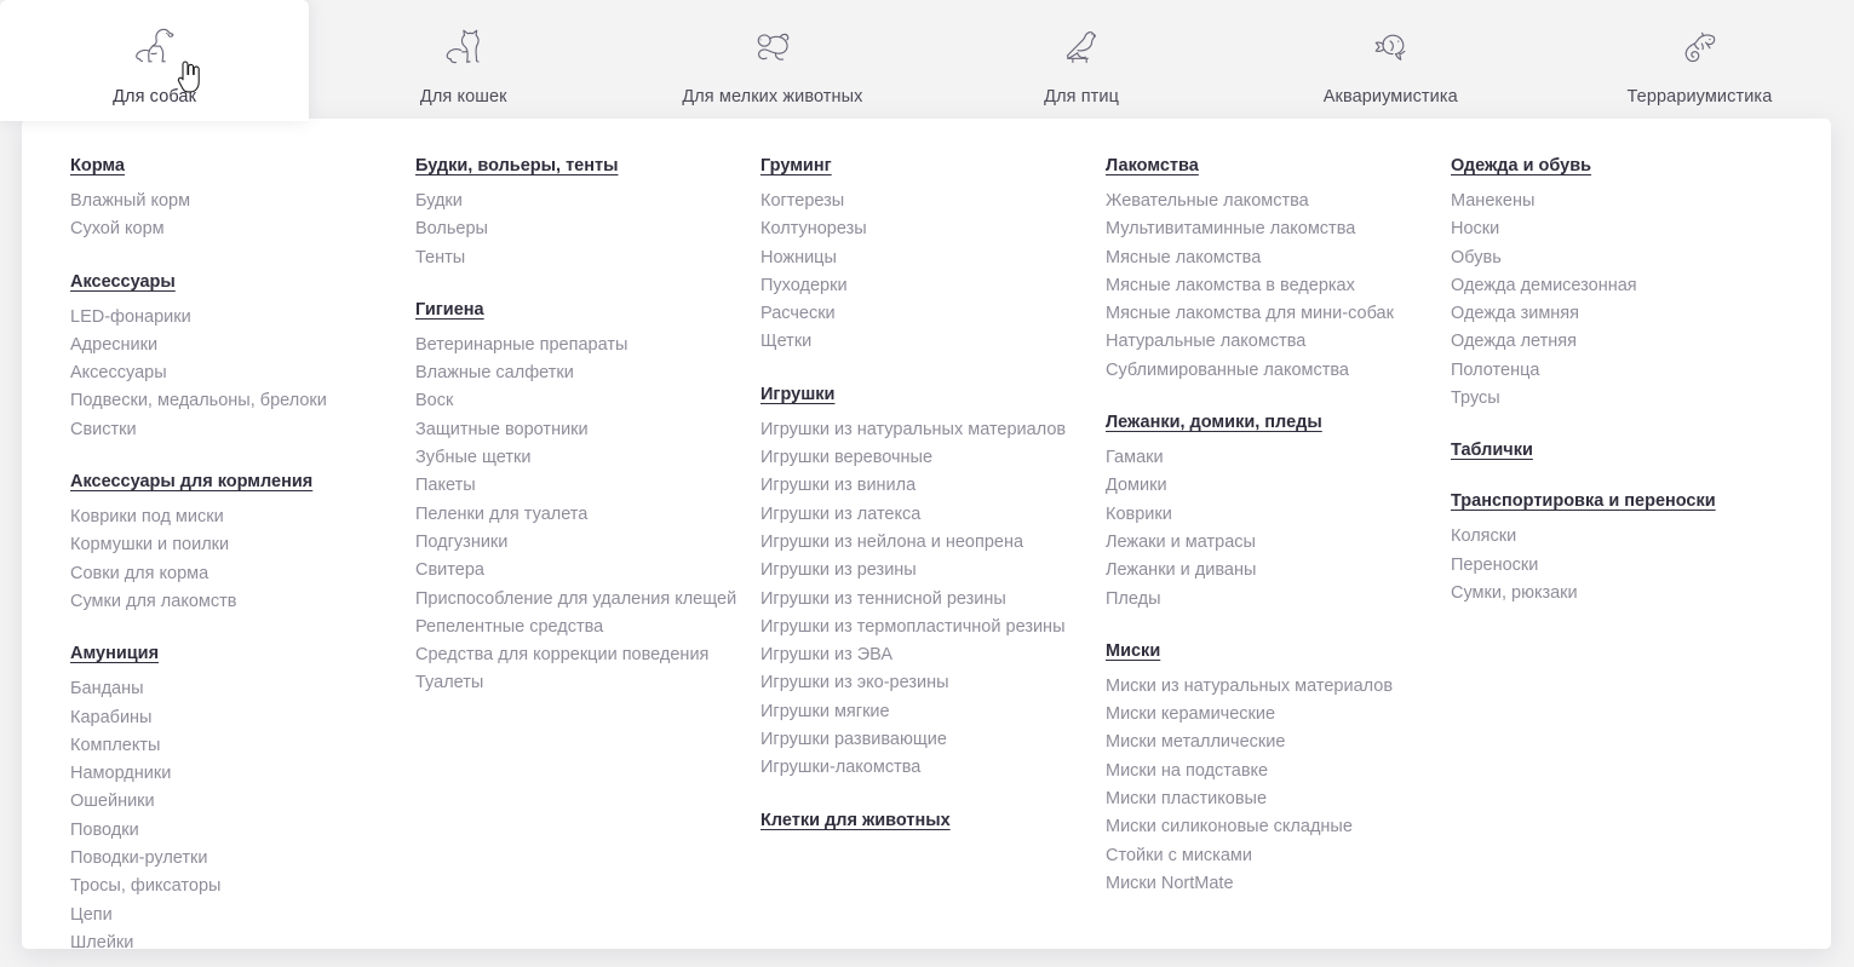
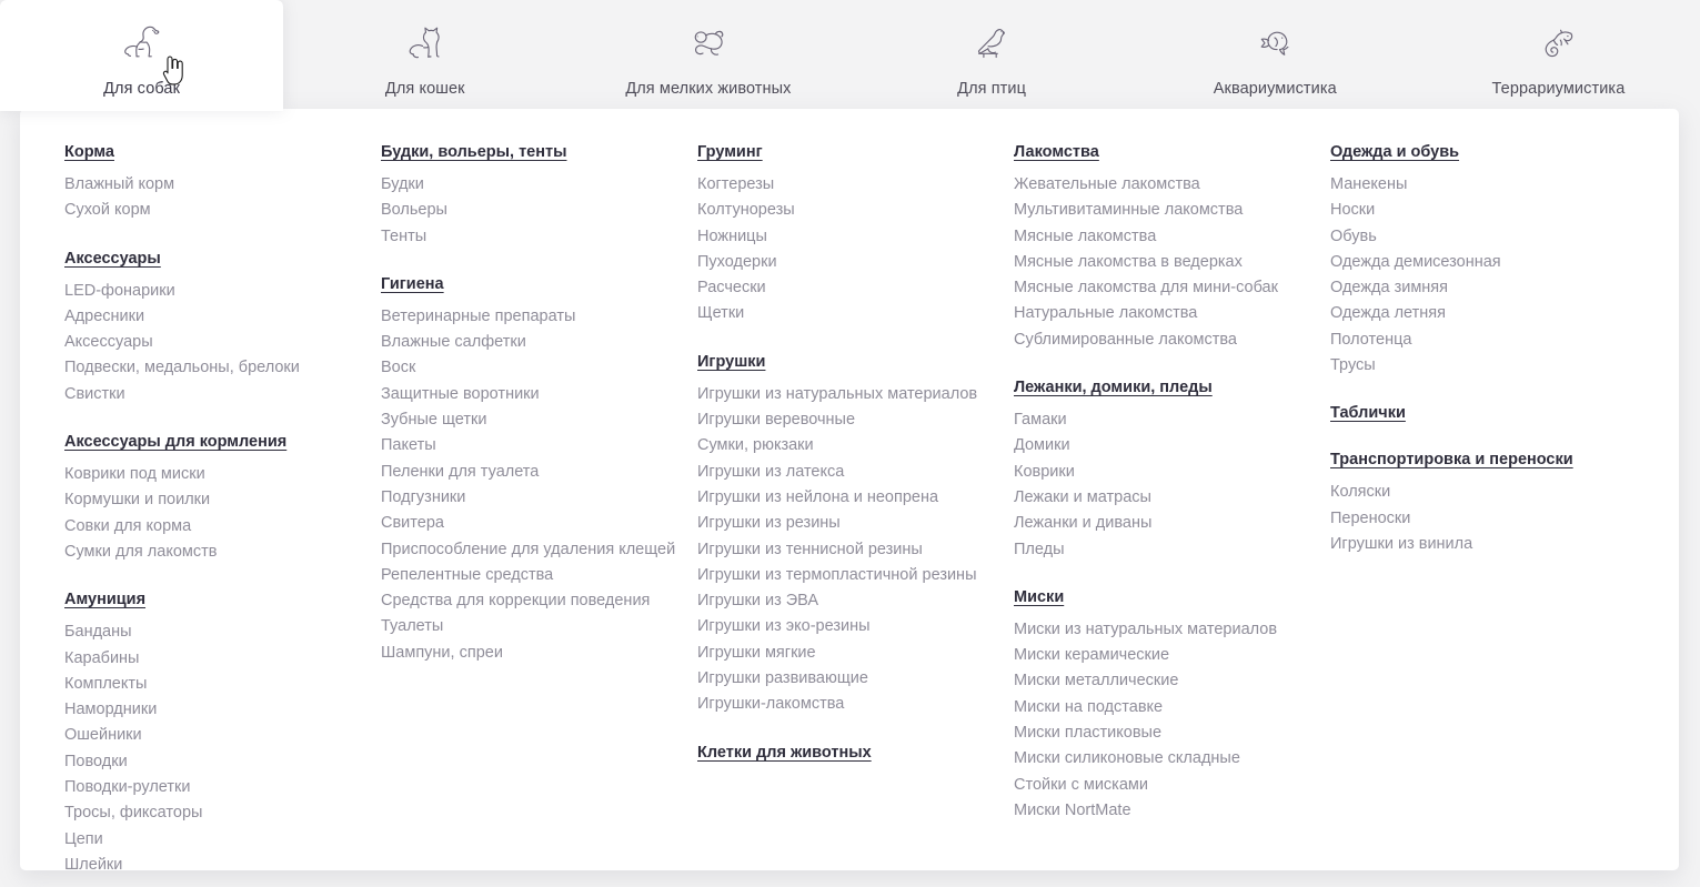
  Для собак
  Для кошек
  Для мелких животных
  Для птиц
  Аквариумистика
  Террариумистика
  Корма
  Влажный корм
  Сухой корм
  Аксессуары
  LED-фонарики
  Адресники
  Аксессуары
  Подвески, медальоны, брелоки
  Свистки
  Аксессуары для кормления
  Коврики под миски
  Кормушки и поилки
  Совки для корма
  Сумки для лакомств
  Амуниция
  Банданы
  Карабины
  Комплекты
  Намордники
  Ошейники
  Поводки
  Поводки-рулетки
  Тросы, фиксаторы
  Цепи
  Шлейки
  Будки, вольеры, тенты
  Будки
  Вольеры
  Тенты
  Гигиена
  Ветеринарные препараты
  Влажные салфетки
  Воск
  Защитные воротники
  Зубные щетки
  Пакеты
  Пеленки для туалета
  Подгузники
  Свитера
  Приспособление для удаления клещей
  Репелентные средства
  Средства для коррекции поведения
  Туалеты
+ Шампуни, спреи
  Груминг
  Когтерезы
  Колтунорезы
  Ножницы
  Пуходерки
  Расчески
  Щетки
  Игрушки
  Игрушки из натуральных материалов
  Игрушки веревочные
- Игрушки из винила
+ Сумки, рюкзаки
  Игрушки из латекса
  Игрушки из нейлона и неопрена
  Игрушки из резины
  Игрушки из теннисной резины
  Игрушки из термопластичной резины
  Игрушки из ЭВА
  Игрушки из эко-резины
  Игрушки мягкие
  Игрушки развивающие
  Игрушки-лакомства
  Клетки для животных
  Лакомства
  Жевательные лакомства
  Мультивитаминные лакомства
  Мясные лакомства
  Мясные лакомства в ведерках
  Мясные лакомства для мини-собак
  Натуральные лакомства
  Сублимированные лакомства
  Лежанки, домики, пледы
  Гамаки
  Домики
  Коврики
  Лежаки и матрасы
  Лежанки и диваны
  Пледы
  Миски
  Миски из натуральных материалов
  Миски керамические
  Миски металлические
  Миски на подставке
  Миски пластиковые
  Миски силиконовые складные
  Стойки с мисками
  Миски NortMate
  Одежда и обувь
  Манекены
  Носки
  Обувь
  Одежда демисезонная
  Одежда зимняя
  Одежда летняя
  Полотенца
  Трусы
  Таблички
  Транспортировка и переноски
  Коляски
  Переноски
- Сумки, рюкзаки
+ Игрушки из винила
